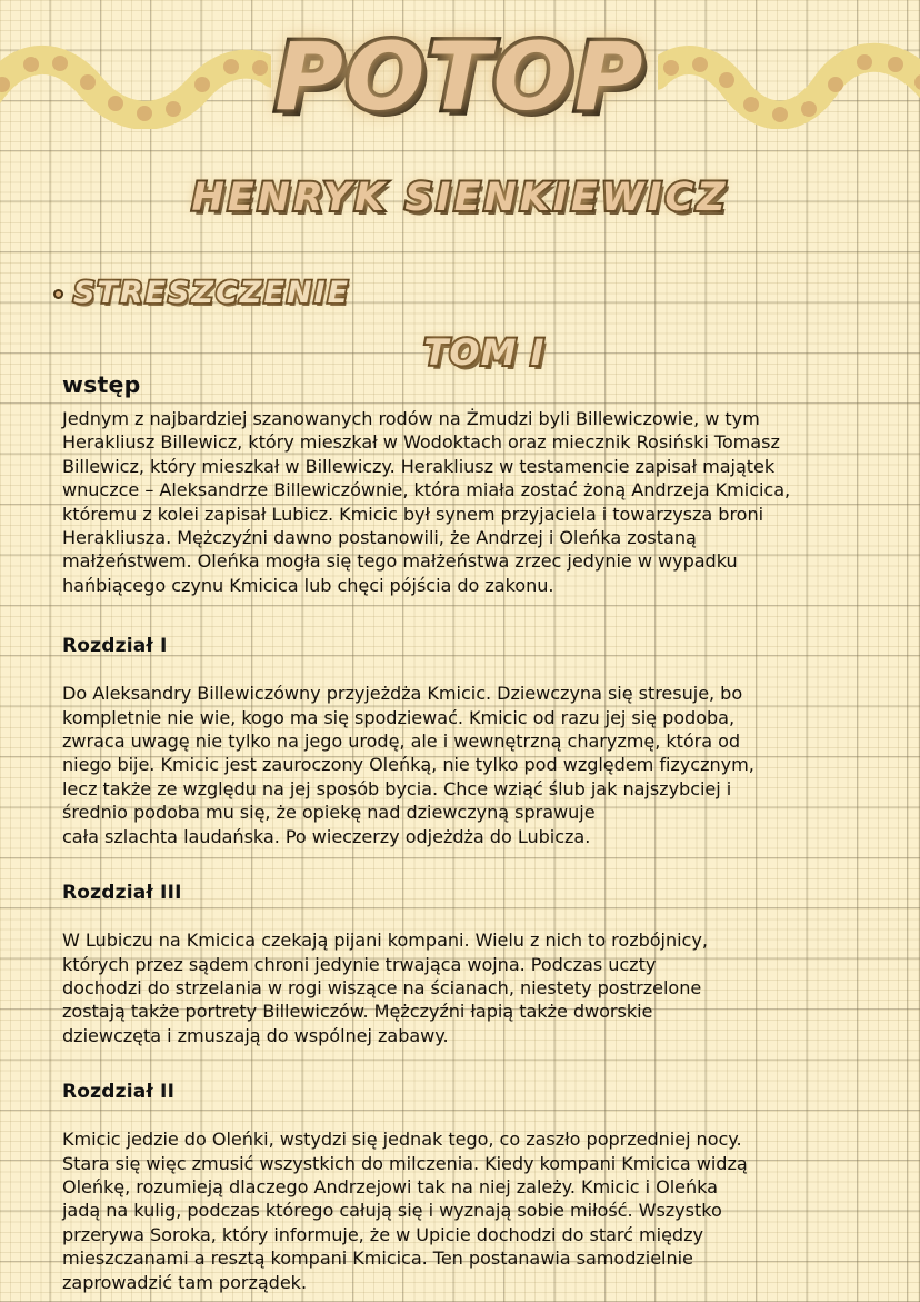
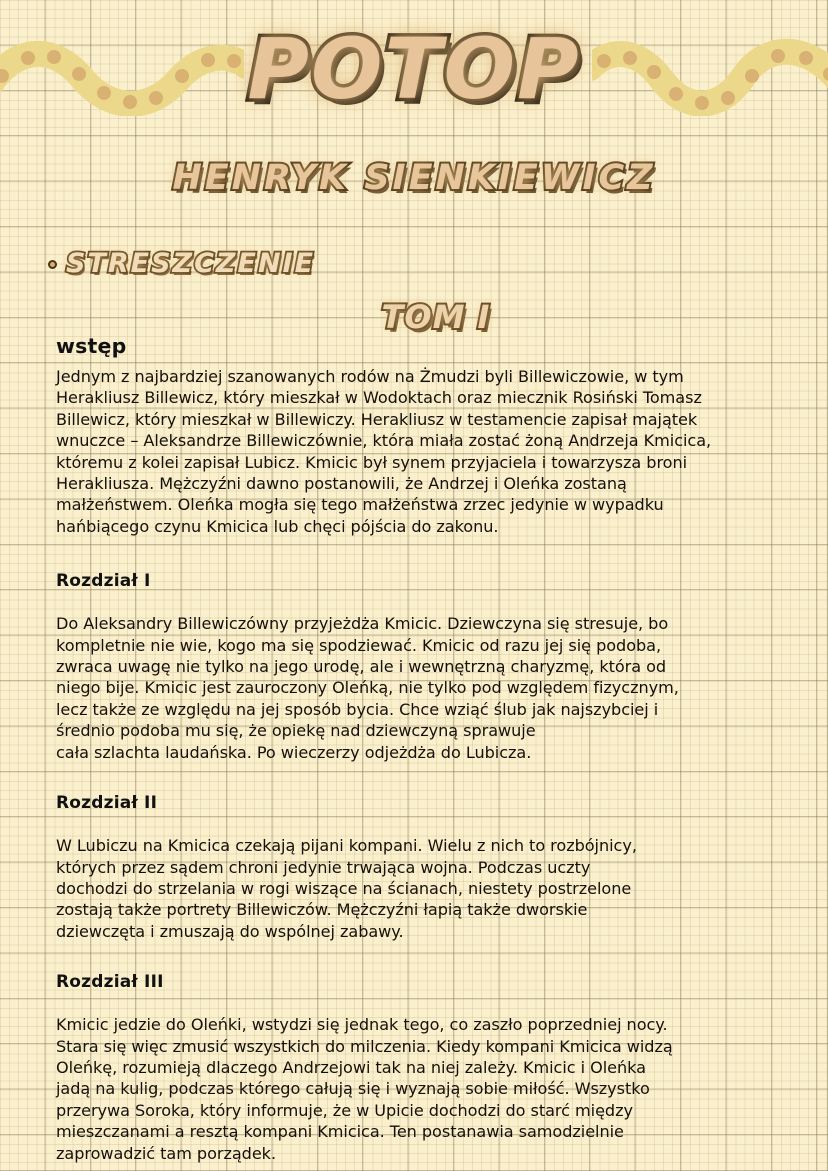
  POTOP
  HENRYK SIENKIEWICZ
  STRESZCZENIE
  TOM I
  wstęp
  Jednym z najbardziej szanowanych rodów na Żmudzi byli Billewiczowie, w tym
  Herakliusz Billewicz, który mieszkał w Wodoktach oraz miecznik Rosiński Tomasz
  Billewicz, który mieszkał w Billewiczy. Herakliusz w testamencie zapisał majątek
  wnuczce – Aleksandrze Billewiczównie, która miała zostać żoną Andrzeja Kmicica,
  któremu z kolei zapisał Lubicz. Kmicic był synem przyjaciela i towarzysza broni
  Herakliusza. Mężczyźni dawno postanowili, że Andrzej i Oleńka zostaną
  małżeństwem. Oleńka mogła się tego małżeństwa zrzec jedynie w wypadku
  hańbiącego czynu Kmicica lub chęci pójścia do zakonu.
  Rozdział I
  Do Aleksandry Billewiczówny przyjeżdża Kmicic. Dziewczyna się stresuje, bo
  kompletnie nie wie, kogo ma się spodziewać. Kmicic od razu jej się podoba,
  zwraca uwagę nie tylko na jego urodę, ale i wewnętrzną charyzmę, która od
  niego bije. Kmicic jest zauroczony Oleńką, nie tylko pod względem fizycznym,
  lecz także ze względu na jej sposób bycia. Chce wziąć ślub jak najszybciej i
  średnio podoba mu się, że opiekę nad dziewczyną sprawuje
  cała szlachta laudańska. Po wieczerzy odjeżdża do Lubicza.
- Rozdział III
+ Rozdział II
  W Lubiczu na Kmicica czekają pijani kompani. Wielu z nich to rozbójnicy,
  których przez sądem chroni jedynie trwająca wojna. Podczas uczty
  dochodzi do strzelania w rogi wiszące na ścianach, niestety postrzelone
  zostają także portrety Billewiczów. Mężczyźni łapią także dworskie
  dziewczęta i zmuszają do wspólnej zabawy.
- Rozdział II
+ Rozdział III
  Kmicic jedzie do Oleńki, wstydzi się jednak tego, co zaszło poprzedniej nocy.
  Stara się więc zmusić wszystkich do milczenia. Kiedy kompani Kmicica widzą
  Oleńkę, rozumieją dlaczego Andrzejowi tak na niej zależy. Kmicic i Oleńka
  jadą na kulig, podczas którego całują się i wyznają sobie miłość. Wszystko
  przerywa Soroka, który informuje, że w Upicie dochodzi do starć między
  mieszczanami a resztą kompani Kmicica. Ten postanawia samodzielnie
  zaprowadzić tam porządek.
